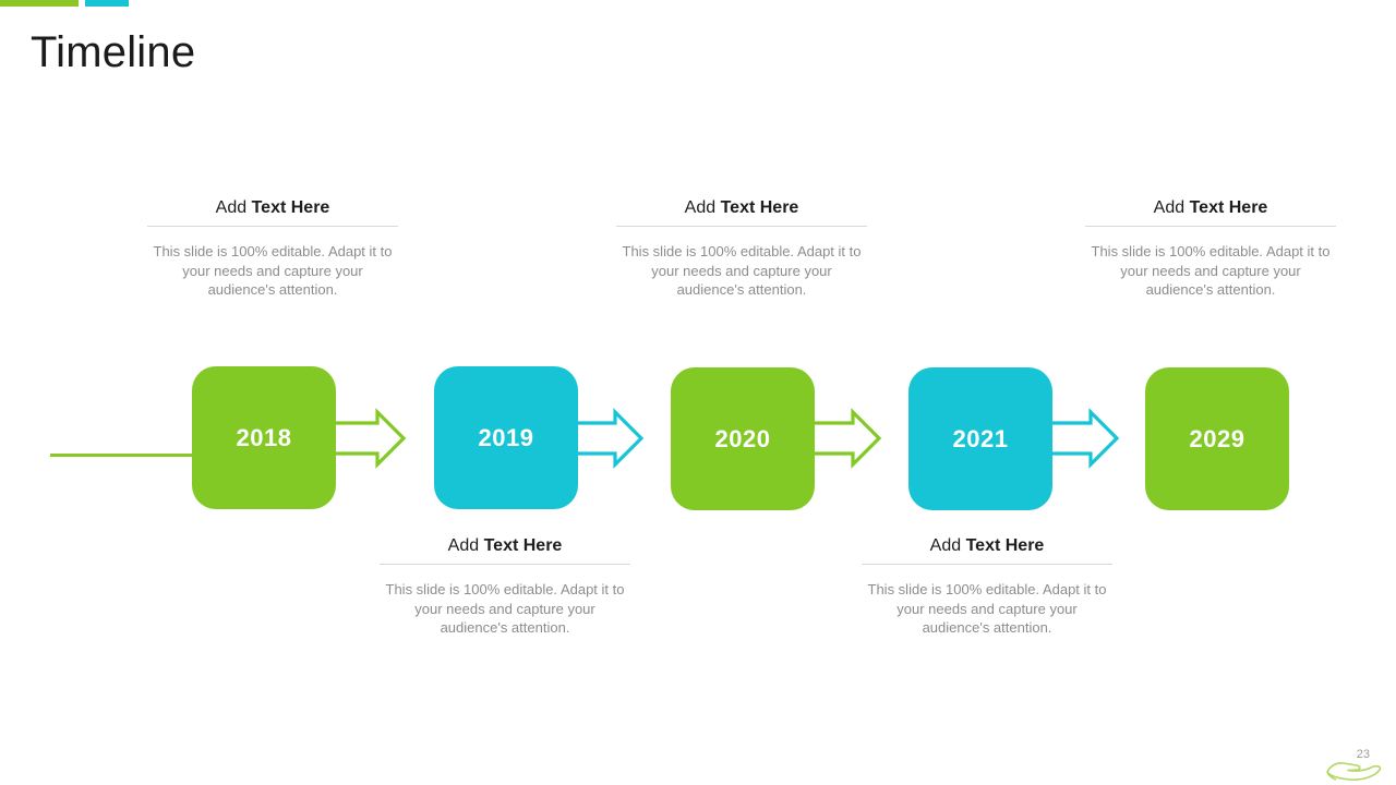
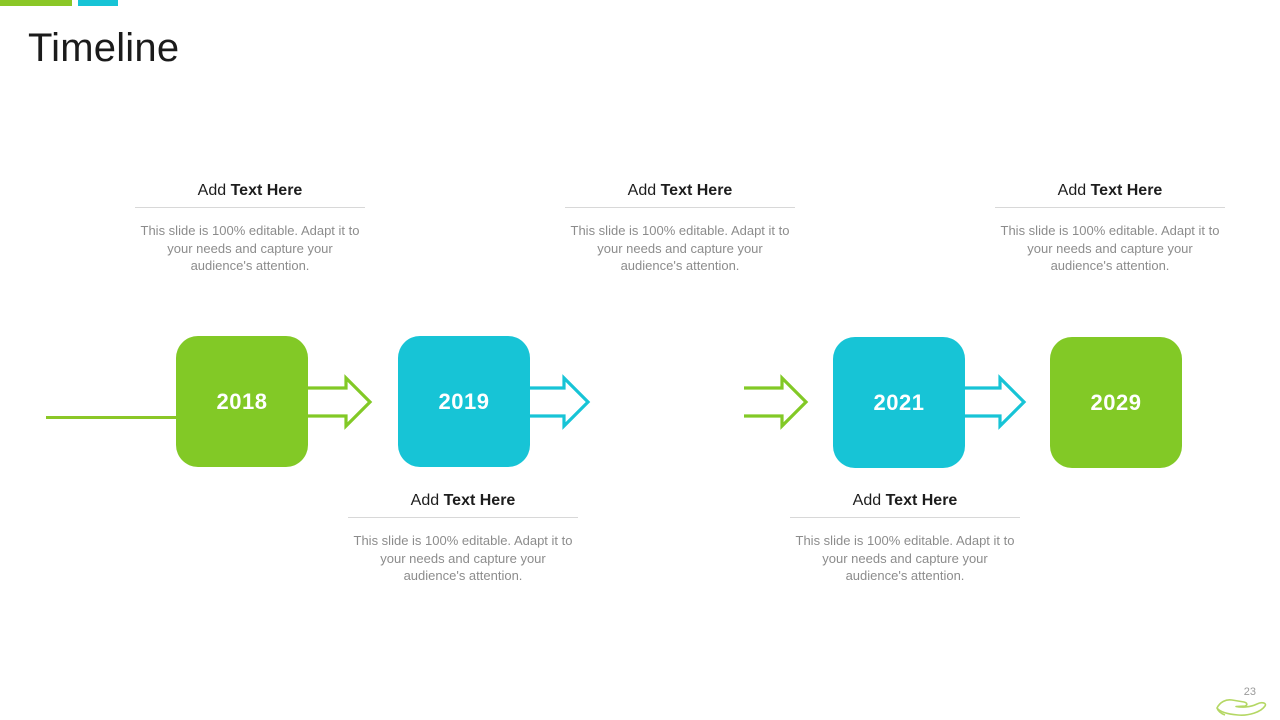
  Timeline
  Add Text Here
  This slide is 100% editable. Adapt it to your needs and capture your audience's attention.
  Add Text Here
  This slide is 100% editable. Adapt it to your needs and capture your audience's attention.
  Add Text Here
  This slide is 100% editable. Adapt it to your needs and capture your audience's attention.
  2018
  2019
- 2020
  2021
  2029
  Add Text Here
  This slide is 100% editable. Adapt it to your needs and capture your audience's attention.
  Add Text Here
  This slide is 100% editable. Adapt it to your needs and capture your audience's attention.
  23
